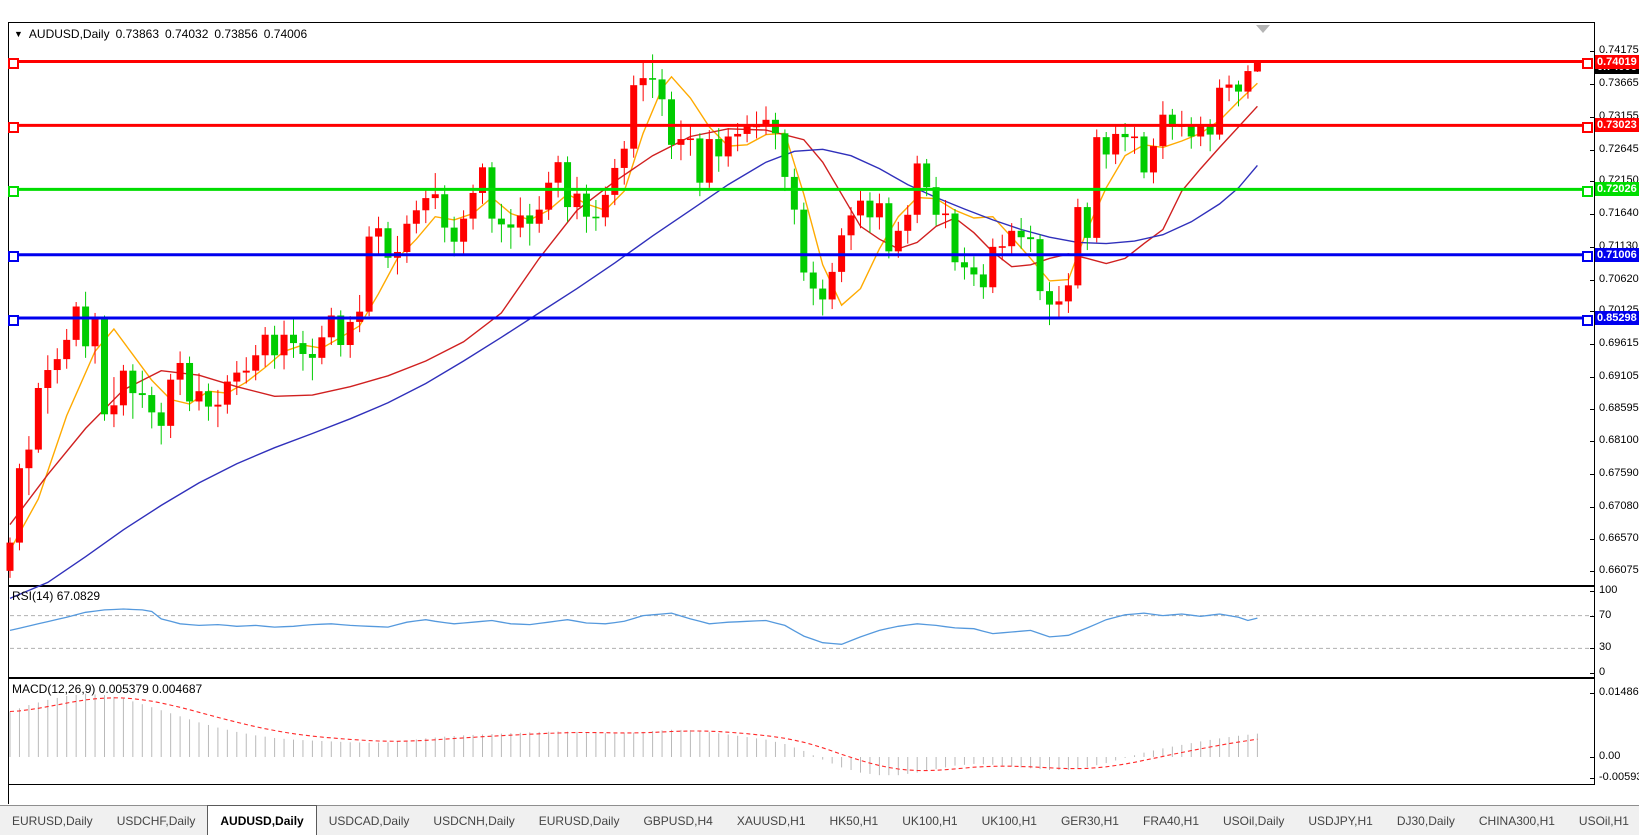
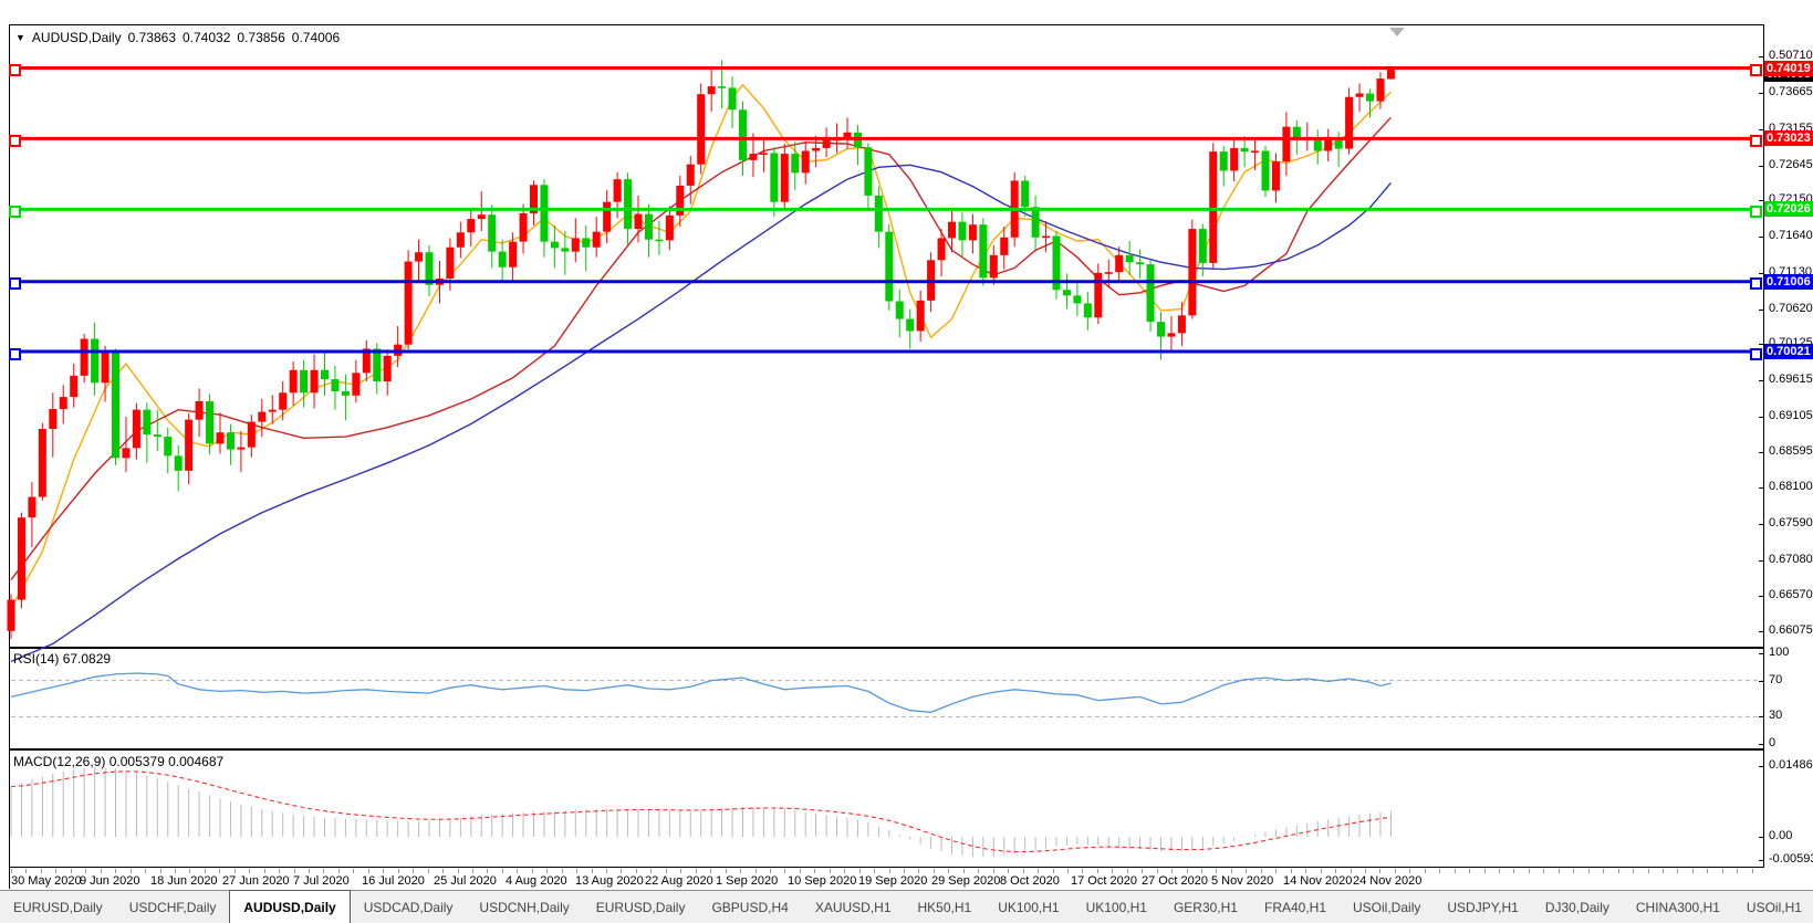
  ▼
  AUDUSD,Daily
  0.73863
  0.74032
  0.73856
  0.74006
  RSI(14) 67.0829
  MACD(12,26,9) 0.005379 0.004687
- 0.74175
+ 0.50710
  0.73665
  0.73155
  0.72645
  0.72150
  0.71640
  0.71130
  0.70620
  0.69615
  0.69105
  0.68595
  0.68100
  0.67590
  0.67080
  0.66570
  0.66075
  100
  70
  30
  0
  0.01486
  0.00
  -0.0059
  0.74019
  0.73023
  0.72026
  0.71006
- 0.85298
+ 0.70021
+ 30 May 2020
+ 9 Jun 2020
+ 18 Jun 2020
+ 27 Jun 2020
+ 7 Jul 2020
+ 16 Jul 2020
+ 25 Jul 2020
+ 4 Aug 2020
+ 13 Aug 2020
+ 22 Aug 2020
+ 1 Sep 2020
+ 10 Sep 2020
+ 19 Sep 2020
+ 29 Sep 2020
+ 8 Oct 2020
+ 17 Oct 2020
+ 27 Oct 2020
+ 5 Nov 2020
+ 14 Nov 2020
+ 24 Nov 2020
  EURUSD,Daily
  USDCHF,Daily
  AUDUSD,Daily
  USDCAD,Daily
  USDCNH,Daily
  EURUSD,Daily
  GBPUSD,H4
  XAUUSD,H1
  HK50,H1
  UK100,H1
  UK100,H1
  GER30,H1
  FRA40,H1
  USOil,Daily
  USDJPY,H1
  DJ30,Daily
  CHINA300,H1
  USOil,H1
